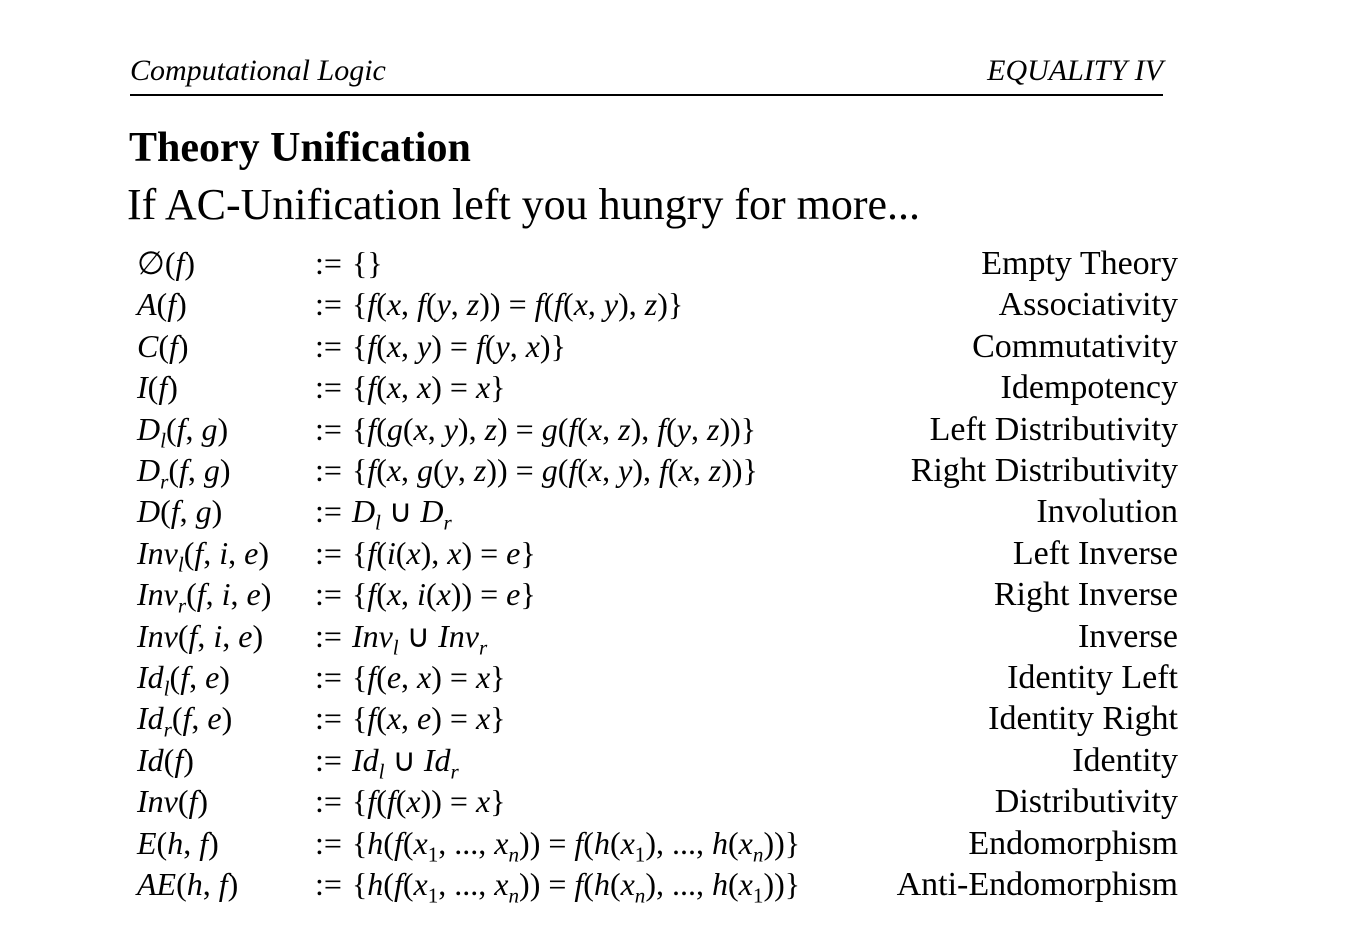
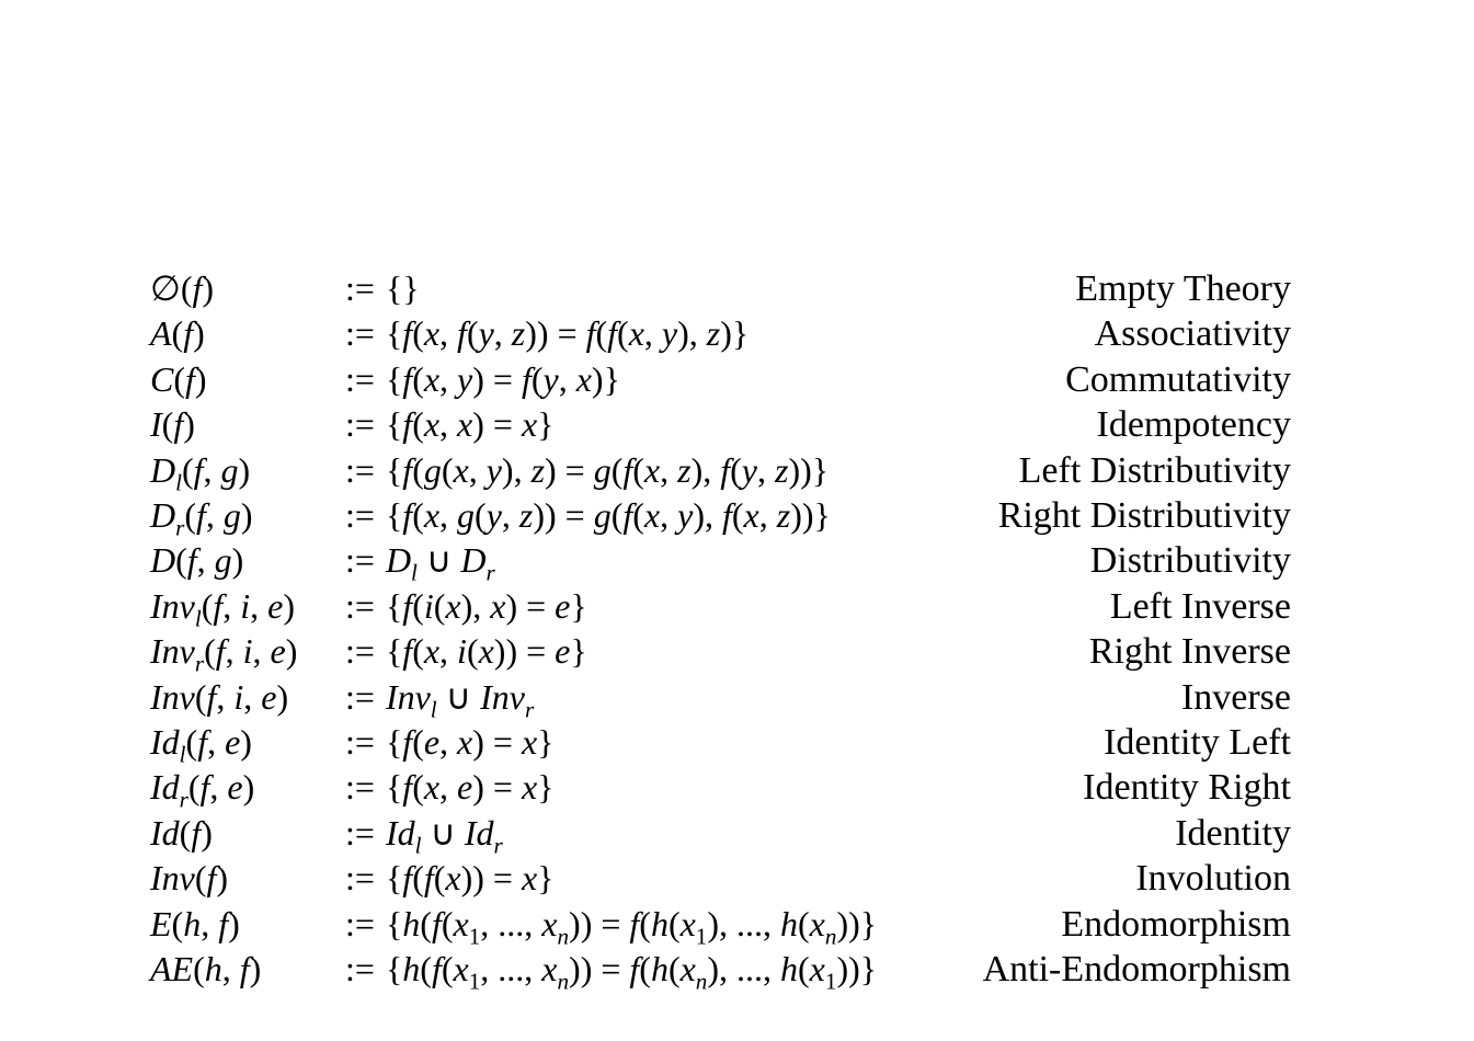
- Computational Logic
- EQUALITY IV
- Theory Unification
- If AC-Unification left you hungry for more...
  ∅(f)
  := {}
  Empty Theory
  A(f)
  := {f(x, f(y, z)) = f(f(x, y), z)}
  Associativity
  C(f)
  := {f(x, y) = f(y, x)}
  Commutativity
  I(f)
  := {f(x, x) = x}
  Idempotency
  Dl(f, g)
  := {f(g(x, y), z) = g(f(x, z), f(y, z))}
  Left Distributivity
  Dr(f, g)
  := {f(x, g(y, z)) = g(f(x, y), f(x, z))}
  Right Distributivity
  D(f, g)
  := Dl ∪ Dr
- Involution
+ Distributivity
  Invl(f, i, e)
  := {f(i(x), x) = e}
  Left Inverse
  Invr(f, i, e)
  := {f(x, i(x)) = e}
  Right Inverse
  Inv(f, i, e)
  := Invl ∪ Invr
  Inverse
  Idl(f, e)
  := {f(e, x) = x}
  Identity Left
  Idr(f, e)
  := {f(x, e) = x}
  Identity Right
  Id(f)
  := Idl ∪ Idr
  Identity
  Inv(f)
  := {f(f(x)) = x}
- Distributivity
+ Involution
  E(h, f)
  := {h(f(x1, ..., xn)) = f(h(x1), ..., h(xn))}
  Endomorphism
  AE(h, f)
  := {h(f(x1, ..., xn)) = f(h(xn), ..., h(x1))}
  Anti-Endomorphism
